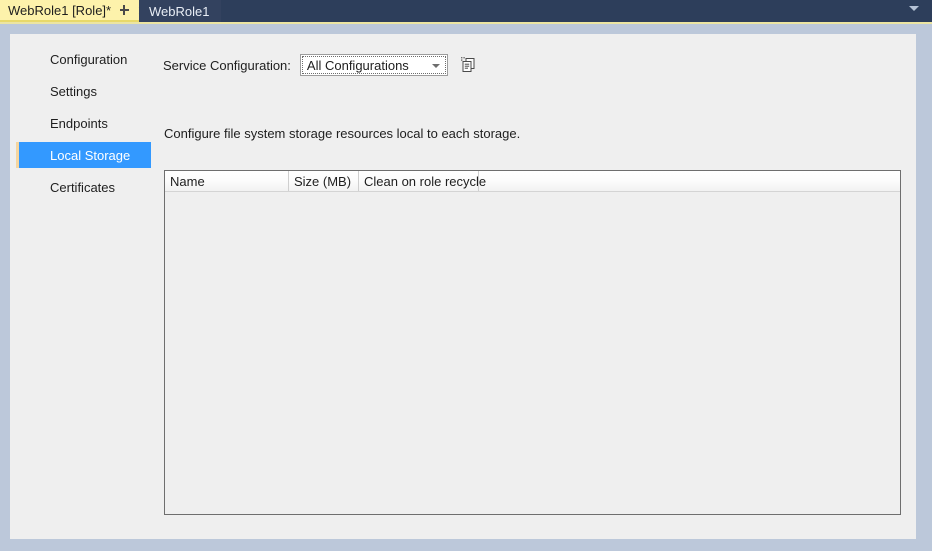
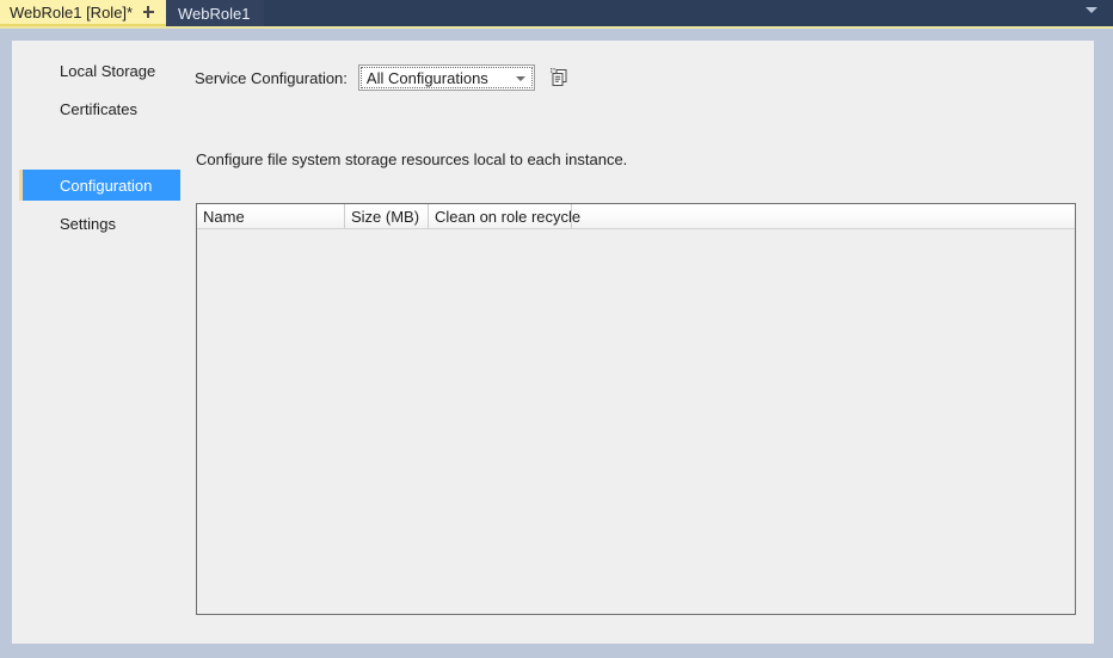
  WebRole1 [Role]*
  WebRole1
- Configuration
+ Local Storage
- Settings
+ Certificates
- Endpoints
- Local Storage
+ Configuration
- Certificates
+ Settings
  Service Configuration:
  All Configurations
- Configure file system storage resources local to each storage.
+ Configure file system storage resources local to each instance.
  Name
  Size (MB)
  Clean on role recycle
